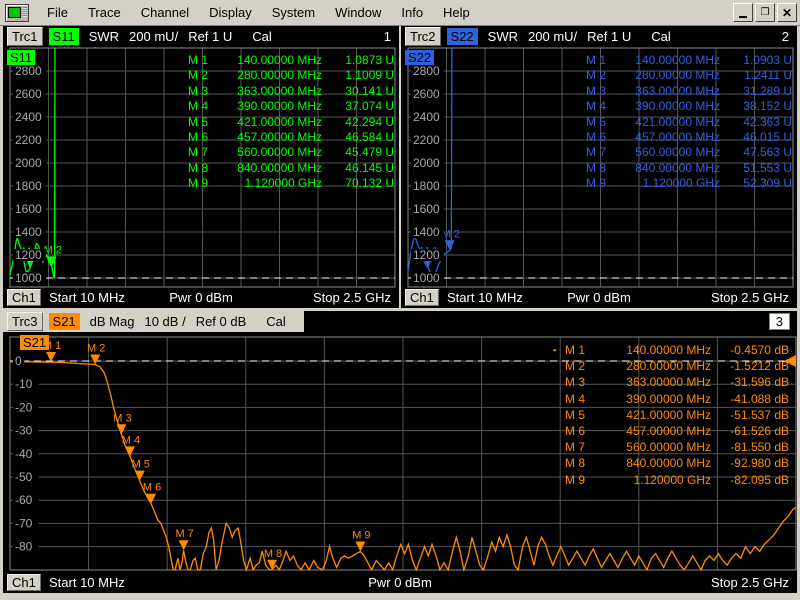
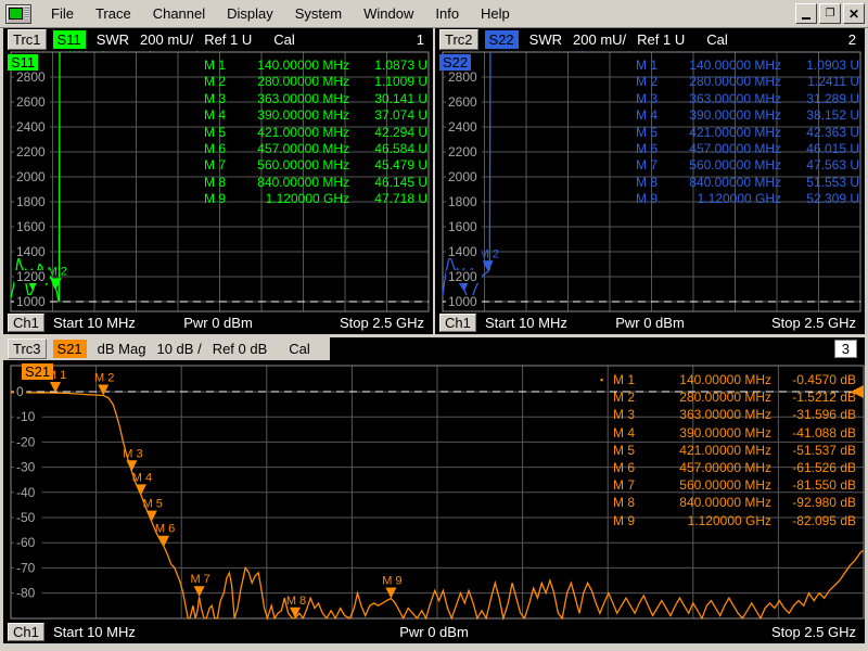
  File
  Trace
  Channel
  Display
  System
  Window
  Info
  Help
  ❐
  ✕
  Trc1
  S11
  SWR
  200 mU/
  Ref 1 U
  Cal
  1
  S11
  M 1
  140.00000 MHz
  1.0873 U
  M 2
  280.00000 MHz
  1.1009 U
  M 3
  363.00000 MHz
  30.141 U
  M 4
  390.00000 MHz
  37.074 U
  M 5
  421.00000 MHz
  42.294 U
  M 6
  457.00000 MHz
  46.584 U
  M 7
  560.00000 MHz
  45.479 U
  M 8
  840.00000 MHz
  46.145 U
  M 9
  1.120000 GHz
- 70.132 U
+ 47.718 U
  M 2
  2800
  2600
  2400
  2200
  2000
  1800
  1600
  1400
  1200
  1000
  Ch1
  Start 10 MHz
  Pwr 0 dBm
  Stop 2.5 GHz
  Trc2
  S22
  SWR
  200 mU/
  Ref 1 U
  Cal
  2
  S22
  M 1
  140.00000 MHz
  1.0903 U
  M 2
  280.00000 MHz
  1.2411 U
  M 3
  363.00000 MHz
  31.289 U
  M 4
  390.00000 MHz
  38.152 U
  M 5
  421.00000 MHz
  42.363 U
  M 6
  457.00000 MHz
  46.015 U
  M 7
  560.00000 MHz
  47.563 U
  M 8
  840.00000 MHz
  51.553 U
  M 9
  1.120000 GHz
  52.309 U
  M 2
  2800
  2600
  2400
  2200
  2000
  1800
  1600
  1400
  1200
  1000
  Ch1
  Start 10 MHz
  Pwr 0 dBm
  Stop 2.5 GHz
  Trc3
  S21
  dB Mag
  10 dB /
  Ref 0 dB
  Cal
  3
  S21
  ▪
  M 1
  140.00000 MHz
  -0.4570 dB
  M 2
  280.00000 MHz
  -1.5212 dB
  M 3
  363.00000 MHz
  -31.596 dB
  M 4
  390.00000 MHz
  -41.088 dB
  M 5
  421.00000 MHz
  -51.537 dB
  M 6
  457.00000 MHz
  -61.526 dB
  M 7
  560.00000 MHz
  -81.550 dB
  M 8
  840.00000 MHz
  -92.980 dB
  M 9
  1.120000 GHz
  -82.095 dB
  M 2
  M 3
  M 4
  M 5
  M 6
  M 7
  M 8
  M 9
  0
  -10
  -20
  -30
  -40
  -50
  -60
  -70
  -80
  Ch1
  Start 10 MHz
  Pwr 0 dBm
  Stop 2.5 GHz
